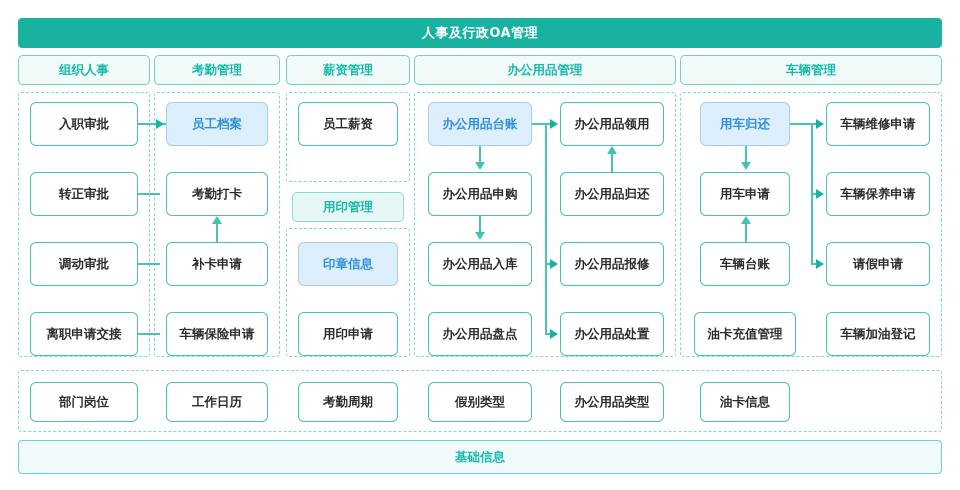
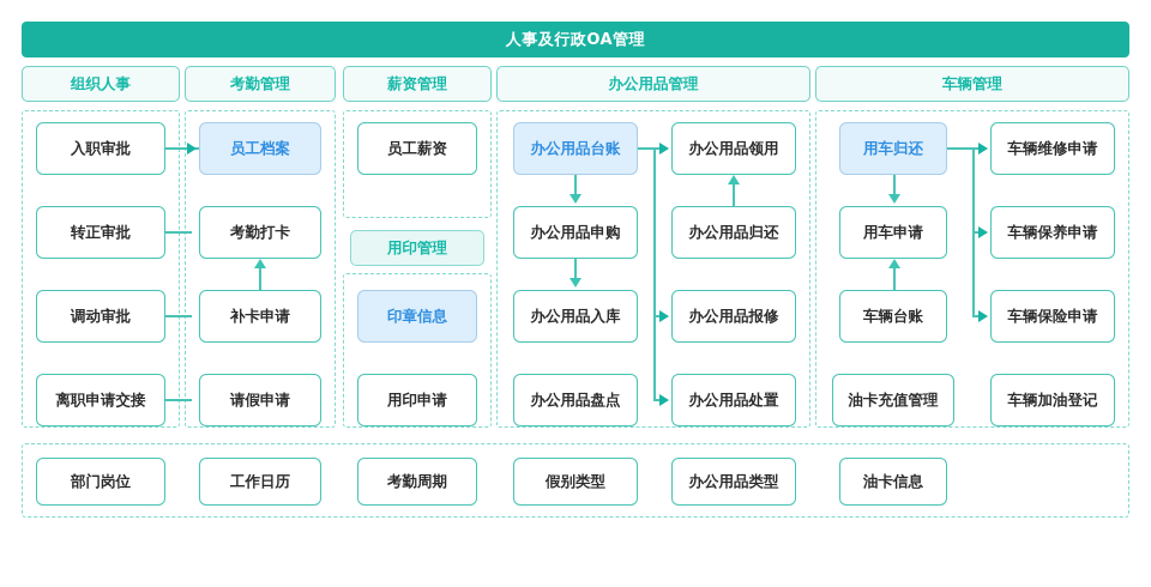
  人事及行政OA管理
  组织人事
  考勤管理
  薪资管理
  办公用品管理
  车辆管理
  入职审批
  转正审批
  调动审批
  离职申请交接
  员工档案
  考勤打卡
  补卡申请
- 车辆保险申请
+ 请假申请
  员工薪资
  用印管理
  印章信息
  用印申请
  办公用品台账
  办公用品申购
  办公用品入库
  办公用品盘点
  办公用品领用
  办公用品归还
  办公用品报修
  办公用品处置
  用车归还
  用车申请
  车辆台账
  油卡充值管理
  车辆维修申请
  车辆保养申请
- 请假申请
+ 车辆保险申请
  车辆加油登记
  部门岗位
  工作日历
  考勤周期
  假别类型
  办公用品类型
  油卡信息
- 基础信息
